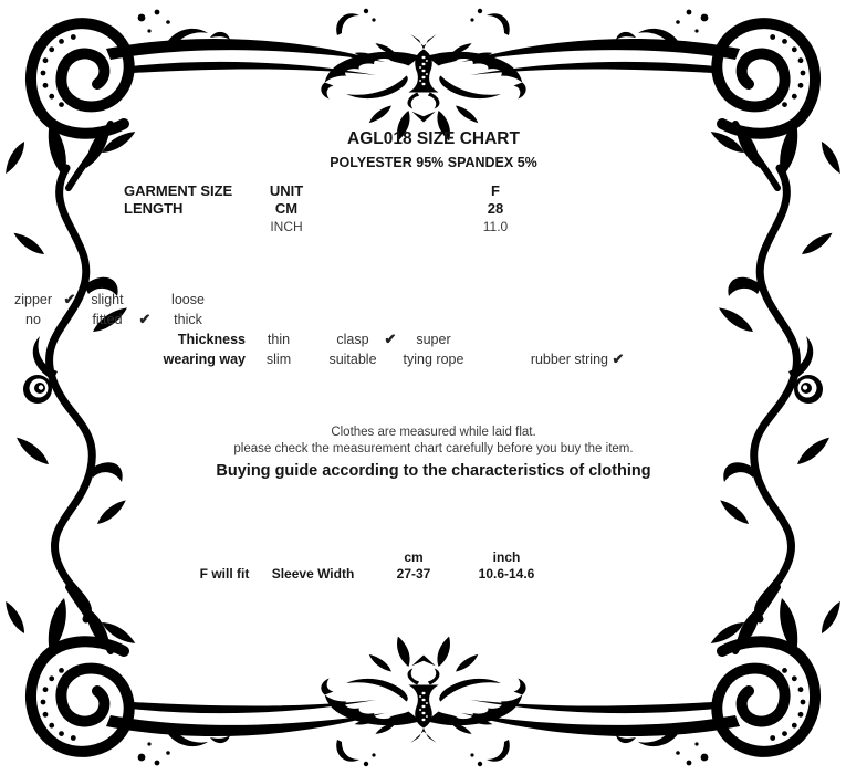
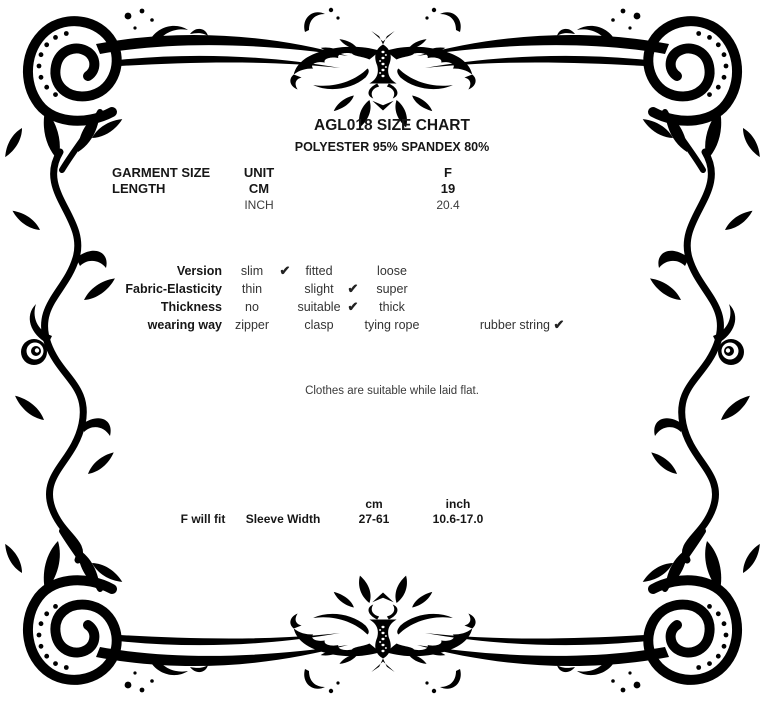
  AGL018 SIZE CHART
- POLYESTER 95% SPANDEX 5%
+ POLYESTER 95% SPANDEX 80%
  GARMENT SIZE
  UNIT
  F
  LENGTH
  CM
- 28
+ 19
  INCH
- 11.0
+ 20.4
+ Version
- zipper
+ slim
  ✔
- slight
+ fitted
  loose
+ Fabric-Elasticity
- no
+ thin
- fitted
+ slight
  ✔
- thick
+ super
  Thickness
- thin
+ no
- clasp
+ suitable
  ✔
- super
+ thick
  wearing way
- slim
+ zipper
- suitable
+ clasp
  tying rope
  rubber string
  ✔
- Clothes are measured while laid flat.
+ Clothes are suitable while laid flat.
- please check the measurement chart carefully before you buy the item.
- Buying guide according to the characteristics of clothing
  cm
  inch
  F will fit
  Sleeve Width
- 27-37
+ 27-61
- 10.6-14.6
+ 10.6-17.0
